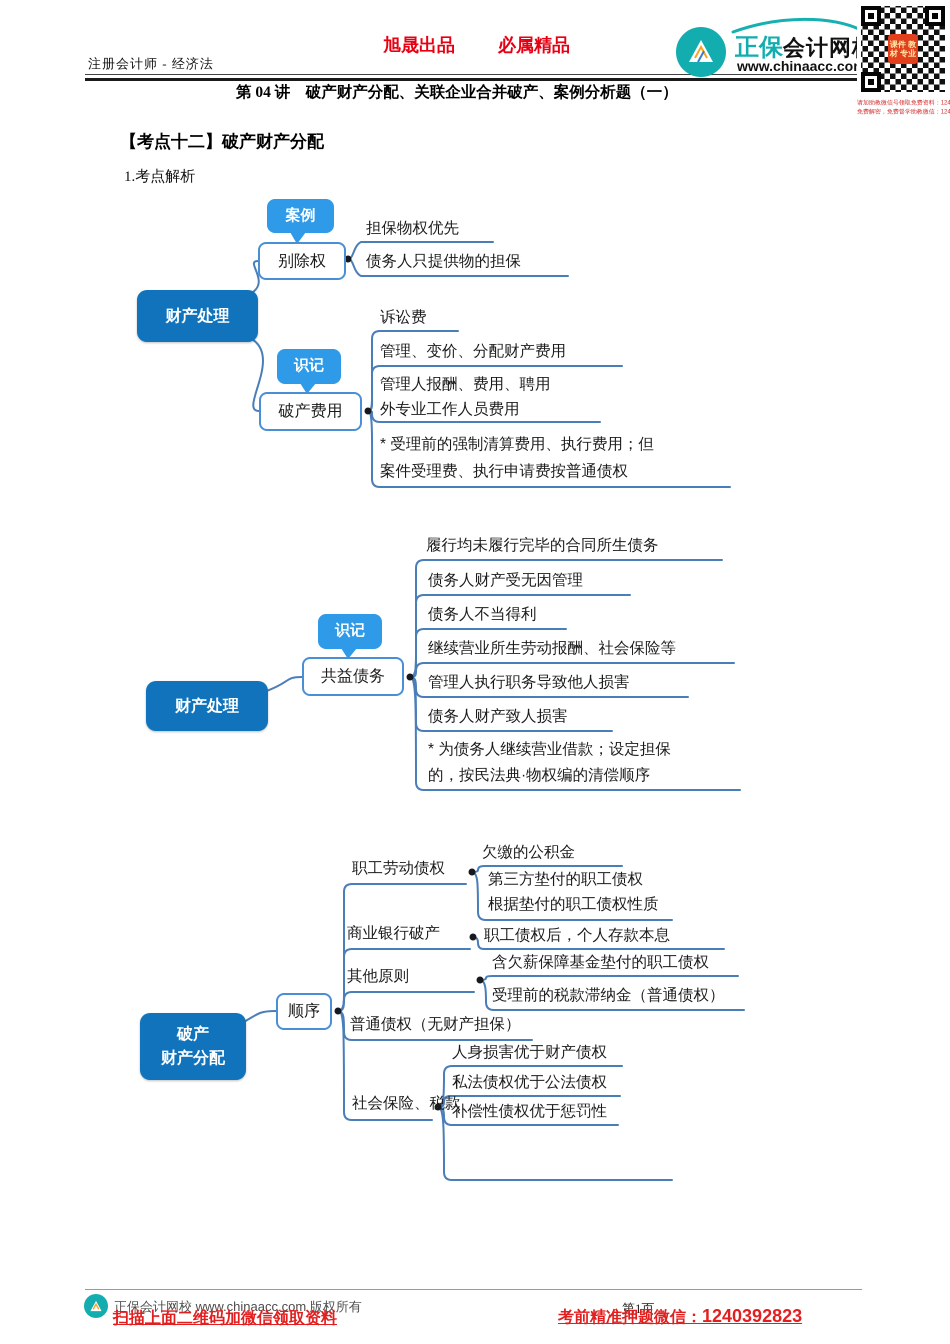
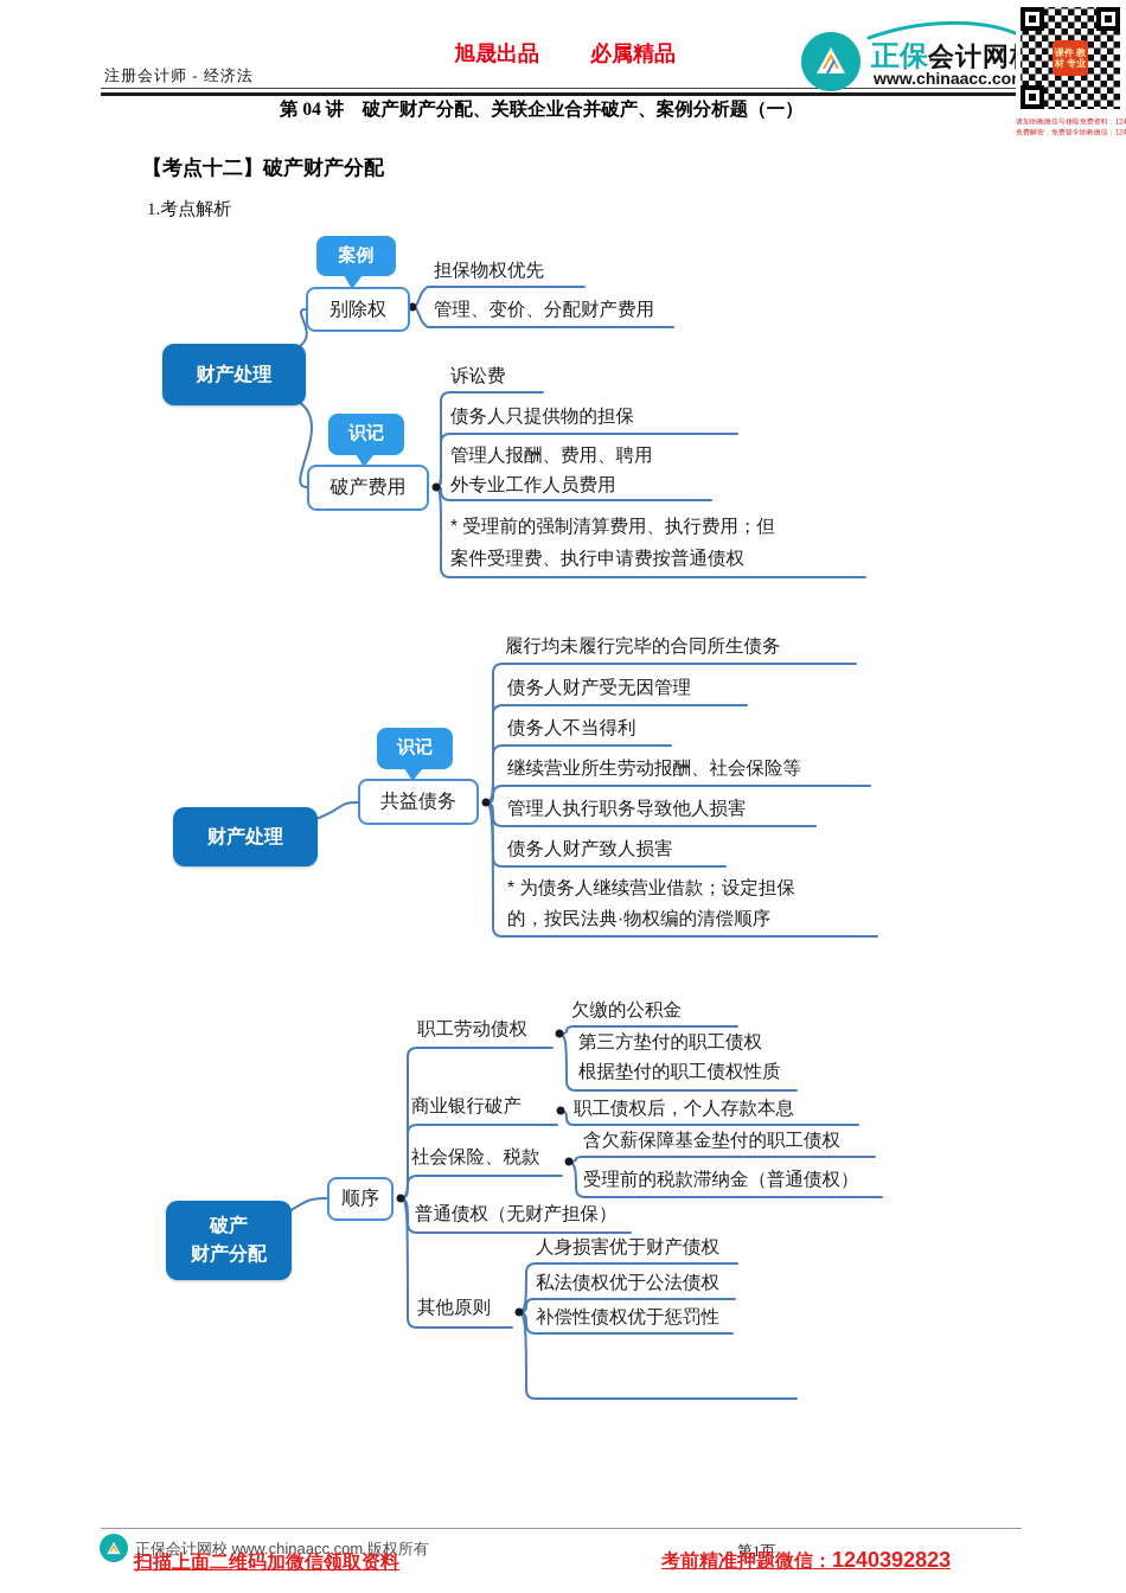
  旭晟出品
  必属精品
  注册会计师 - 经济法
  第 04 讲 破产财产分配、关联企业合并破产、案例分析题（一）
  正保会计网
  www.chinaacc.co
  课件 教材 专业
  【考点十二】破产财产分配
  1.考点解析
  案例
  别除权
  财产处理
  担保物权优先
- 债务人只提供物的担保
+ 管理、变价、分配财产费用
  识记
  破产费用
  诉讼费
- 管理、变价、分配财产费用
+ 债务人只提供物的担保
  管理人报酬、费用、聘用
  外专业工作人员费用
  * 受理前的强制清算费用、执行费用；但
  案件受理费、执行申请费按普通债权
  识记
  共益债务
  财产处理
  履行均未履行完毕的合同所生债务
  债务人财产受无因管理
  债务人不当得利
  继续营业所生劳动报酬、社会保险等
  管理人执行职务导致他人损害
  债务人财产致人损害
  * 为债务人继续营业借款；设定担保
  的，按民法典·物权编的清偿顺序
  破产
  财产分配
  顺序
  职工劳动债权
  欠缴的公积金
  第三方垫付的职工债权
  根据垫付的职工债权性质
  商业银行破产
  职工债权后，个人存款本息
- 其他原则
+ 社会保险、税款
  含欠薪保障基金垫付的职工债权
  受理前的税款滞纳金（普通债权）
  普通债权（无财产担保）
- 社会保险、税款
+ 其他原则
  人身损害优于财产债权
  私法债权优于公法债权
  补偿性债权优于惩罚性
  正保会计网校 www.chinaacc.com 版权所有
  第1页
  扫描上面二维码加微信领取资料
  考前精准押题微信：1240392823
